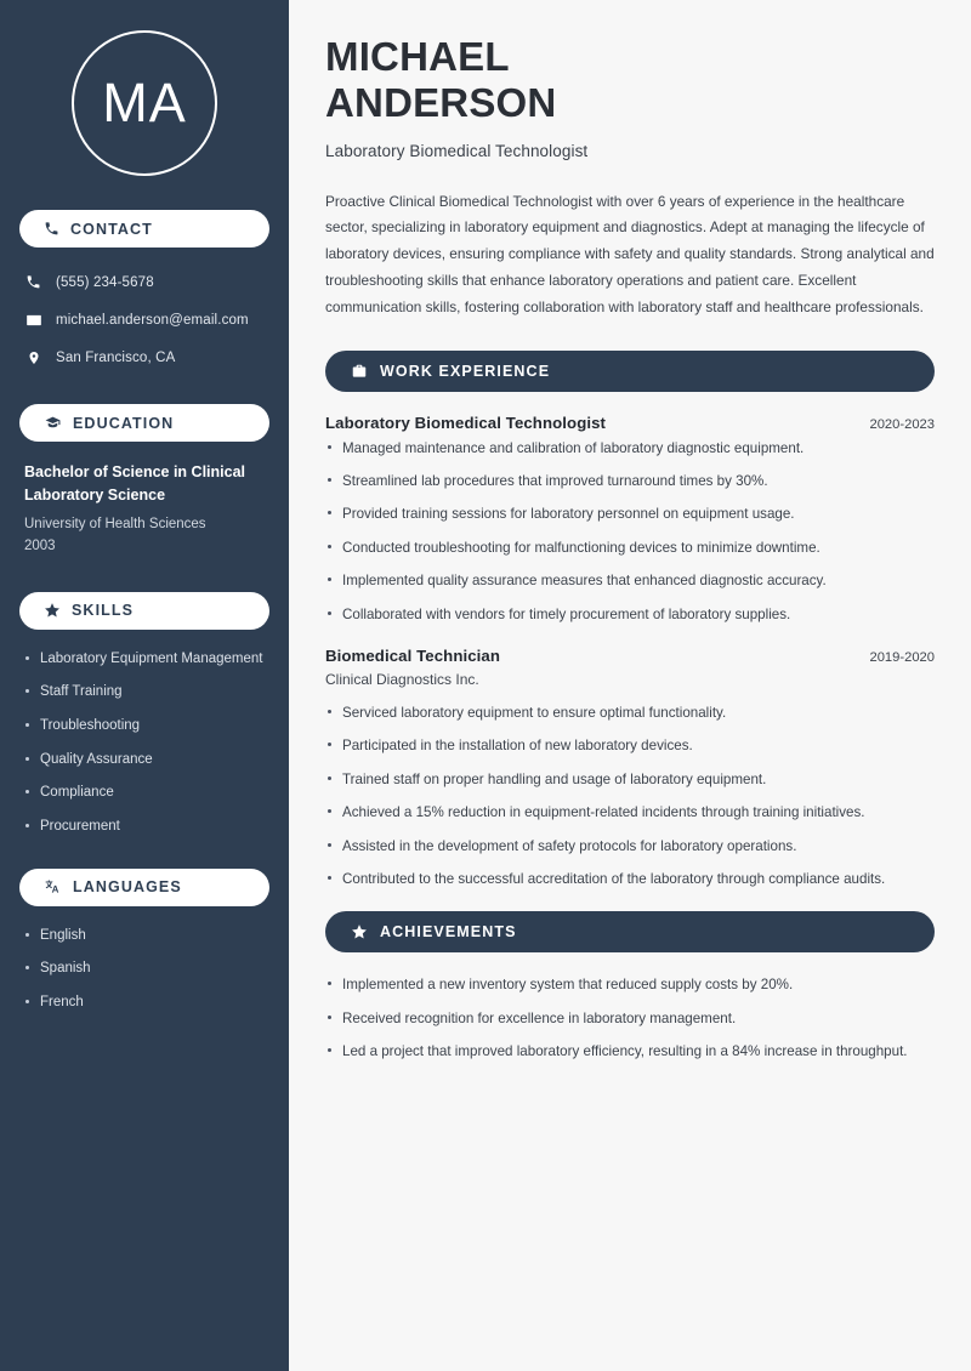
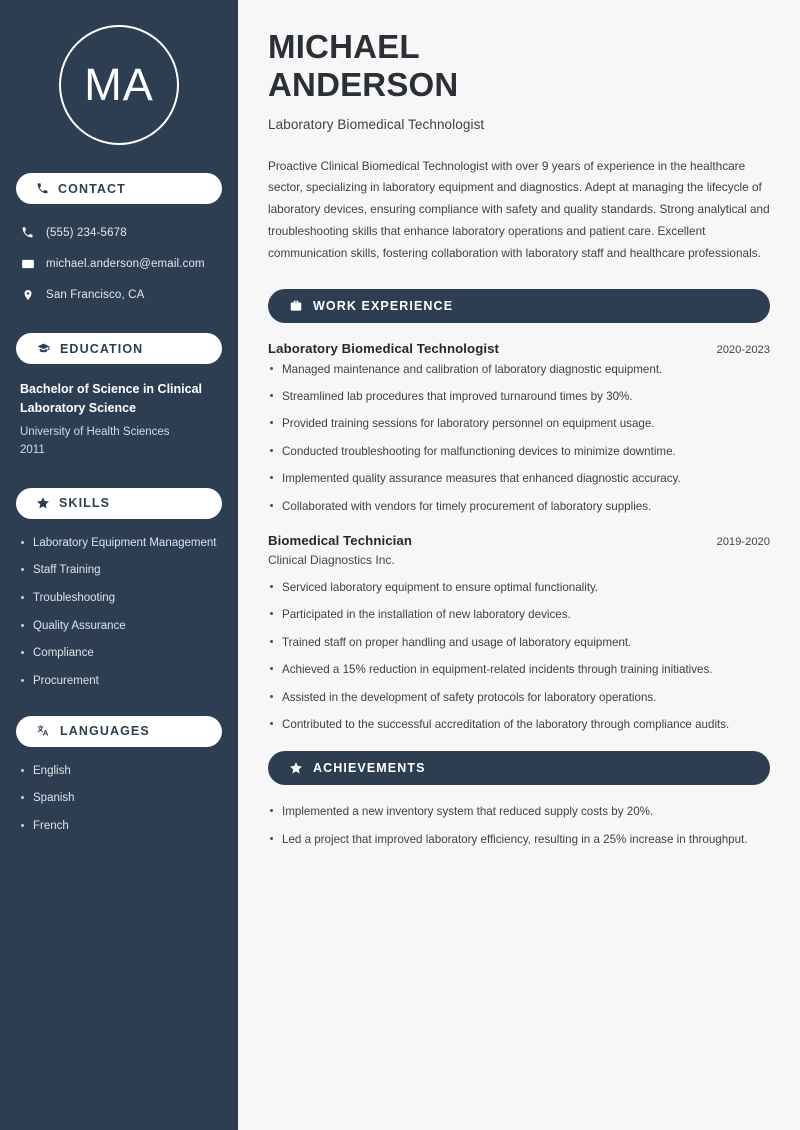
  MA
  CONTACT
  (555) 234-5678
  michael.anderson@email.com
  San Francisco, CA
  EDUCATION
  Bachelor of Science in Clinical Laboratory Science
  University of Health Sciences
- 2003
+ 2011
  SKILLS
  Laboratory Equipment Management
  Staff Training
  Troubleshooting
  Quality Assurance
  Compliance
  Procurement
  LANGUAGES
  English
  Spanish
  French
  MICHAEL
  ANDERSON
  Laboratory Biomedical Technologist
- Proactive Clinical Biomedical Technologist with over 6 years of experience in the healthcare sector, specializing in laboratory equipment and diagnostics. Adept at managing the lifecycle of laboratory devices, ensuring compliance with safety and quality standards. Strong analytical and troubleshooting skills that enhance laboratory operations and patient care. Excellent communication skills, fostering collaboration with laboratory staff and healthcare professionals.
+ Proactive Clinical Biomedical Technologist with over 9 years of experience in the healthcare sector, specializing in laboratory equipment and diagnostics. Adept at managing the lifecycle of laboratory devices, ensuring compliance with safety and quality standards. Strong analytical and troubleshooting skills that enhance laboratory operations and patient care. Excellent communication skills, fostering collaboration with laboratory staff and healthcare professionals.
  WORK EXPERIENCE
  Laboratory Biomedical Technologist
  2020-2023
  Managed maintenance and calibration of laboratory diagnostic equipment.
  Streamlined lab procedures that improved turnaround times by 30%.
  Provided training sessions for laboratory personnel on equipment usage.
  Conducted troubleshooting for malfunctioning devices to minimize downtime.
  Implemented quality assurance measures that enhanced diagnostic accuracy.
  Collaborated with vendors for timely procurement of laboratory supplies.
  Biomedical Technician
  2019-2020
  Clinical Diagnostics Inc.
  Serviced laboratory equipment to ensure optimal functionality.
  Participated in the installation of new laboratory devices.
  Trained staff on proper handling and usage of laboratory equipment.
  Achieved a 15% reduction in equipment-related incidents through training initiatives.
  Assisted in the development of safety protocols for laboratory operations.
  Contributed to the successful accreditation of the laboratory through compliance audits.
  ACHIEVEMENTS
  Implemented a new inventory system that reduced supply costs by 20%.
- Received recognition for excellence in laboratory management.
- Led a project that improved laboratory efficiency, resulting in a 84% increase in throughput.
+ Led a project that improved laboratory efficiency, resulting in a 25% increase in throughput.
